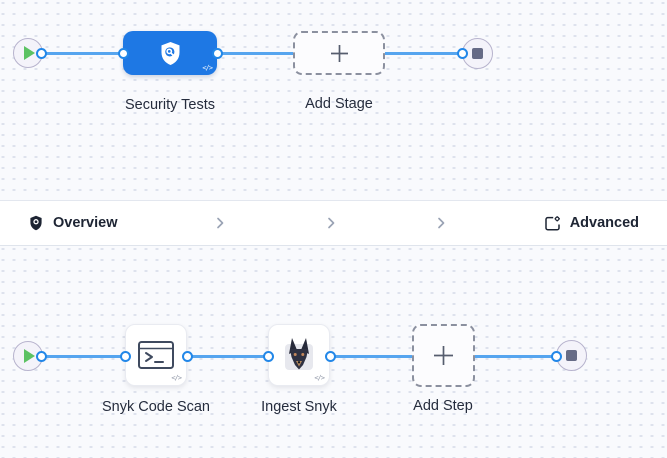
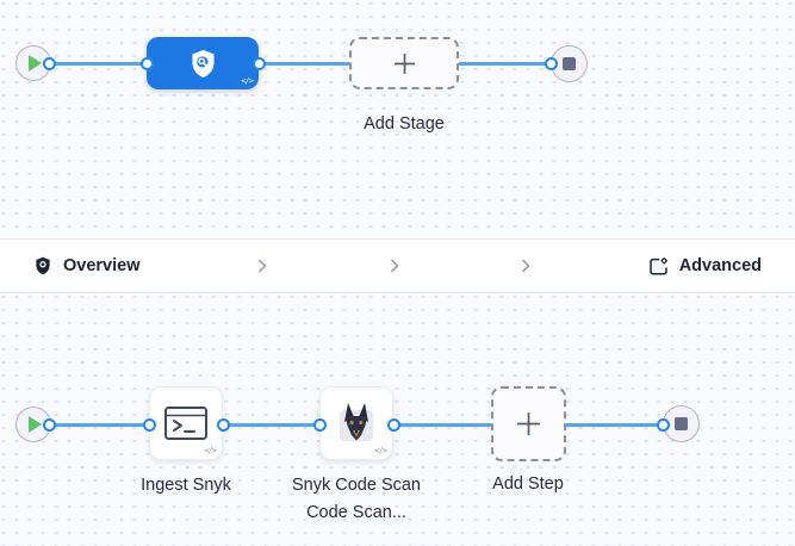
  </>
- Security Tests
  Add Stage
  Overview
  Advanced
  </>
- Snyk Code Scan
+ Ingest Snyk
  </>
- Ingest Snyk
+ Snyk Code Scan
+ Code Scan...
  Add Step
